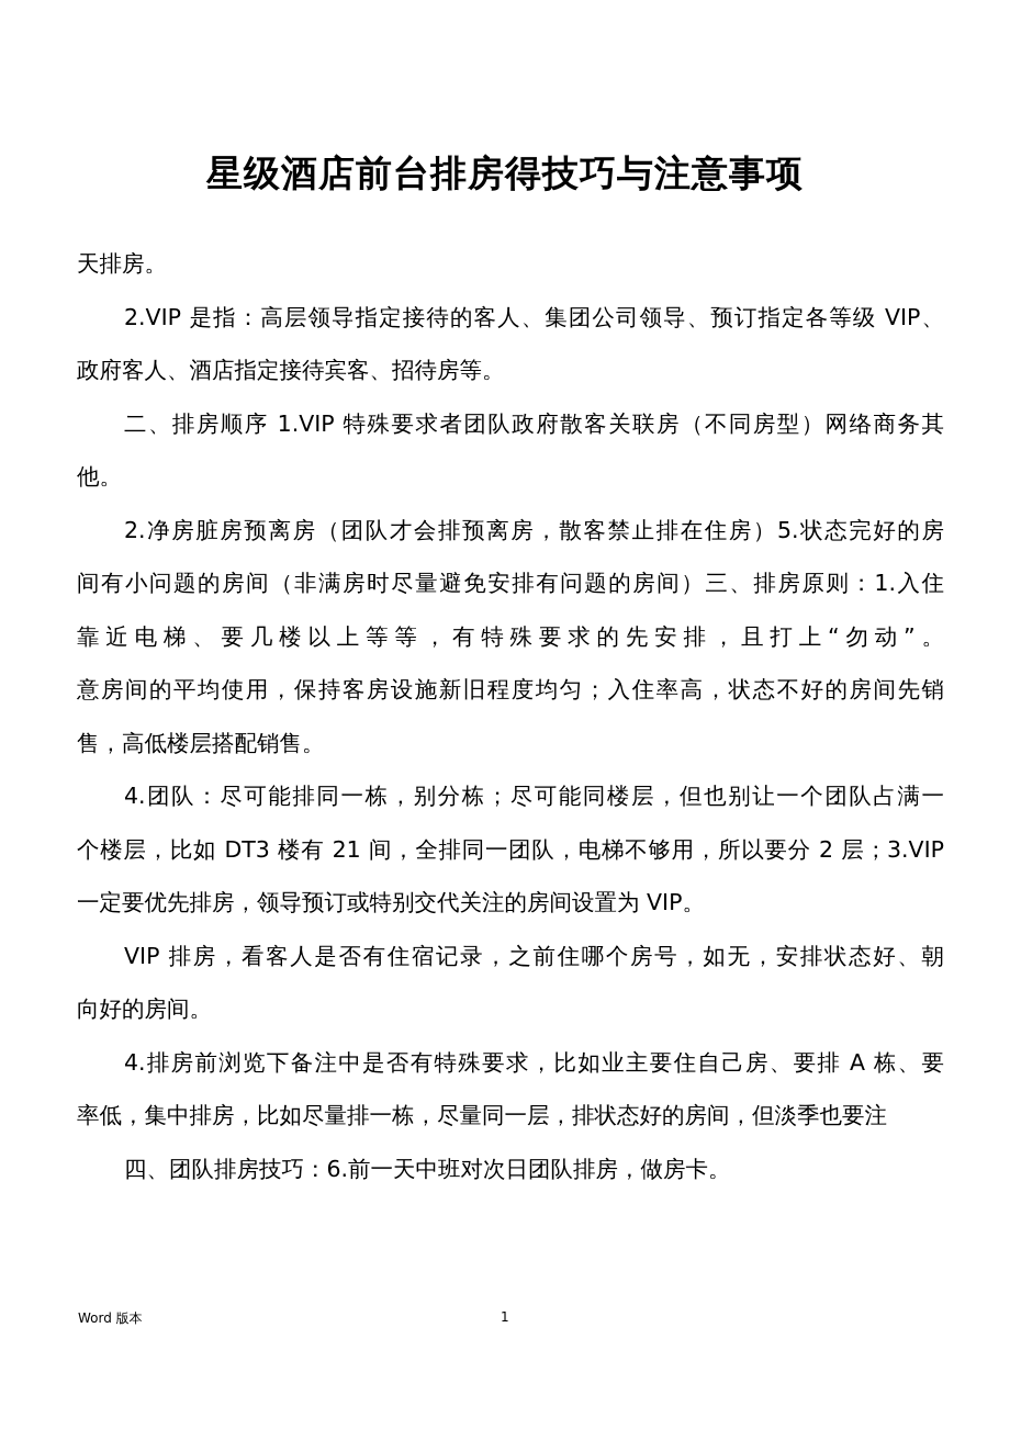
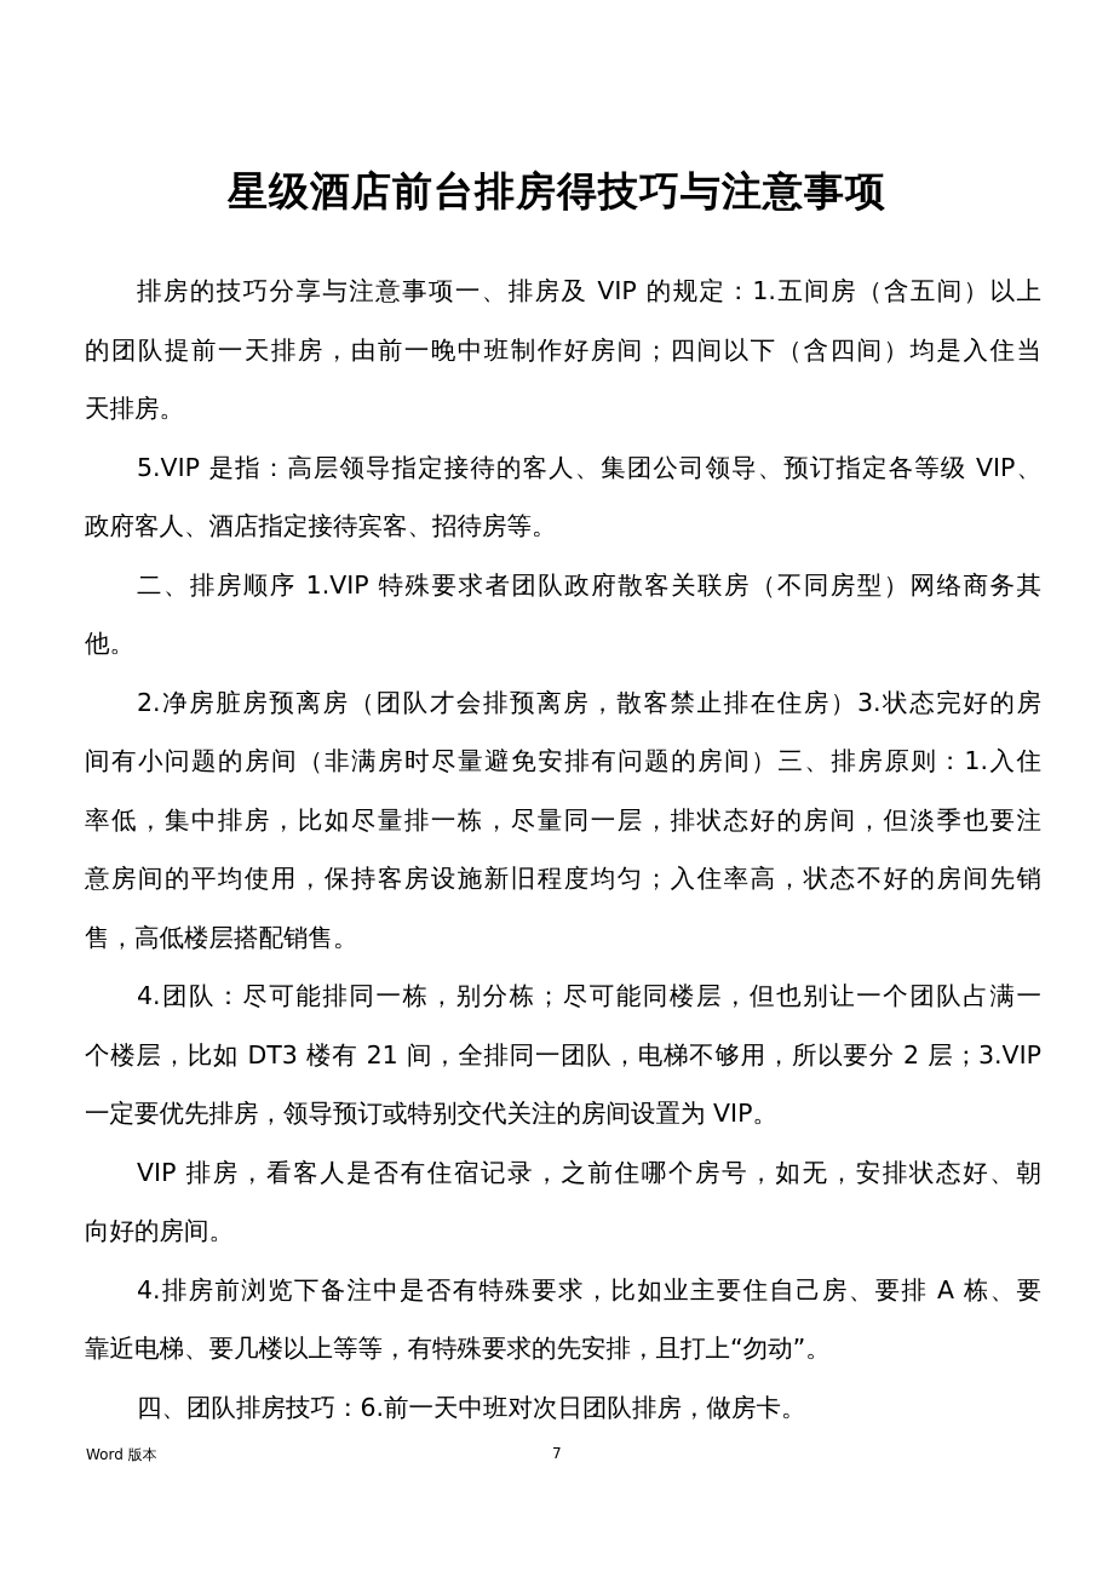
  星级酒店前台排房得技巧与注意事项
+ 排房的技巧分享与注意事项一、排房及 VIP 的规定：1.五间房（含五间）以上
+ 的团队提前一天排房，由前一晚中班制作好房间；四间以下（含四间）均是入住当
  天排房。
- 2.VIP 是指：高层领导指定接待的客人、集团公司领导、预订指定各等级 VIP、
+ 5.VIP 是指：高层领导指定接待的客人、集团公司领导、预订指定各等级 VIP、
  政府客人、酒店指定接待宾客、招待房等。
  二、排房顺序 1.VIP 特殊要求者团队政府散客关联房（不同房型）网络商务其
  他。
- 2.净房脏房预离房（团队才会排预离房，散客禁止排在住房）5.状态完好的房
+ 2.净房脏房预离房（团队才会排预离房，散客禁止排在住房）3.状态完好的房
  间有小问题的房间（非满房时尽量避免安排有问题的房间）三、排房原则：1.入住
- 靠近电梯、要几楼以上等等，有特殊要求的先安排，且打上“勿动”。
+ 率低，集中排房，比如尽量排一栋，尽量同一层，排状态好的房间，但淡季也要注
  意房间的平均使用，保持客房设施新旧程度均匀；入住率高，状态不好的房间先销
  售，高低楼层搭配销售。
  4.团队：尽可能排同一栋，别分栋；尽可能同楼层，但也别让一个团队占满一
  个楼层，比如 DT3 楼有 21 间，全排同一团队，电梯不够用，所以要分 2 层；3.VIP
  一定要优先排房，领导预订或特别交代关注的房间设置为 VIP。
  VIP 排房，看客人是否有住宿记录，之前住哪个房号，如无，安排状态好、朝
  向好的房间。
  4.排房前浏览下备注中是否有特殊要求，比如业主要住自己房、要排 A 栋、要
- 率低，集中排房，比如尽量排一栋，尽量同一层，排状态好的房间，但淡季也要注
+ 靠近电梯、要几楼以上等等，有特殊要求的先安排，且打上“勿动”。
  四、团队排房技巧：6.前一天中班对次日团队排房，做房卡。
  Word 版本
- 1
+ 7
